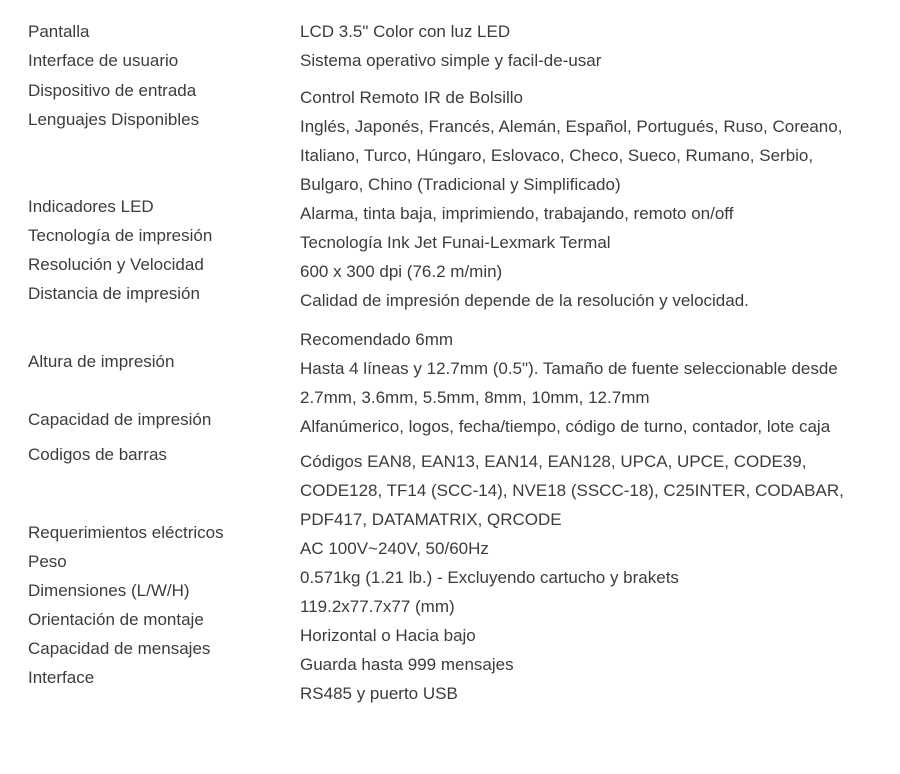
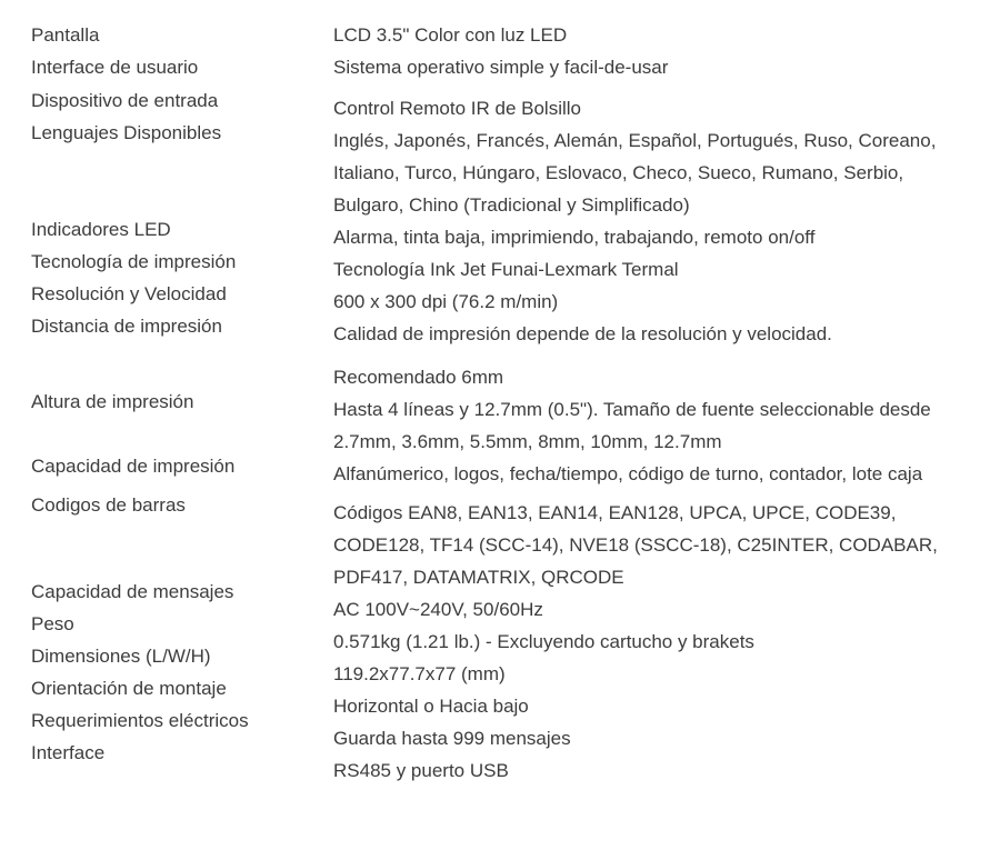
  Pantalla
  LCD 3.5" Color con luz LED
  Interface de usuario
  Sistema operativo simple y facil-de-usar
  Dispositivo de entrada
  Control Remoto IR de Bolsillo
  Lenguajes Disponibles
  Inglés, Japonés, Francés, Alemán, Español, Portugués, Ruso, Coreano,
  Italiano, Turco, Húngaro, Eslovaco, Checo, Sueco, Rumano, Serbio,
  Bulgaro, Chino (Tradicional y Simplificado)
  Indicadores LED
  Alarma, tinta baja, imprimiendo, trabajando, remoto on/off
  Tecnología de impresión
  Tecnología Ink Jet Funai-Lexmark Termal
  Resolución y Velocidad
  600 x 300 dpi (76.2 m/min)
  Distancia de impresión
  Calidad de impresión depende de la resolución y velocidad.
  Recomendado 6mm
  Altura de impresión
  Hasta 4 líneas y 12.7mm (0.5"). Tamaño de fuente seleccionable desde
  2.7mm, 3.6mm, 5.5mm, 8mm, 10mm, 12.7mm
  Capacidad de impresión
  Alfanúmerico, logos, fecha/tiempo, código de turno, contador, lote caja
  Codigos de barras
  Códigos EAN8, EAN13, EAN14, EAN128, UPCA, UPCE, CODE39,
  CODE128, TF14 (SCC-14), NVE18 (SSCC-18), C25INTER, CODABAR,
  PDF417, DATAMATRIX, QRCODE
- Requerimientos eléctricos
+ Capacidad de mensajes
  AC 100V~240V, 50/60Hz
  Peso
  0.571kg (1.21 lb.) - Excluyendo cartucho y brakets
  Dimensiones (L/W/H)
  119.2x77.7x77 (mm)
  Orientación de montaje
  Horizontal o Hacia bajo
- Capacidad de mensajes
+ Requerimientos eléctricos
  Guarda hasta 999 mensajes
  Interface
  RS485 y puerto USB
